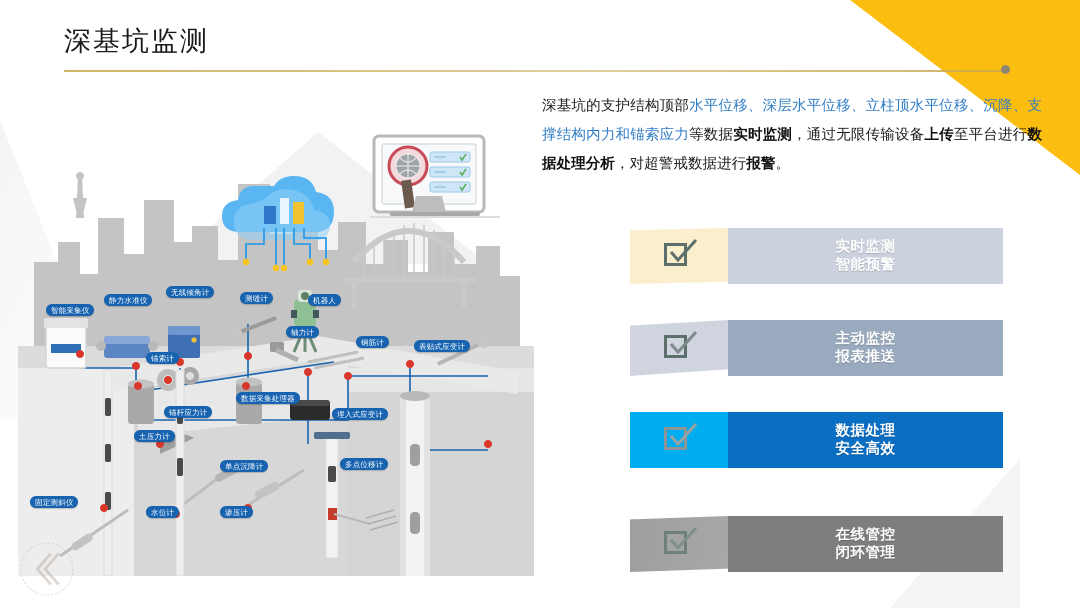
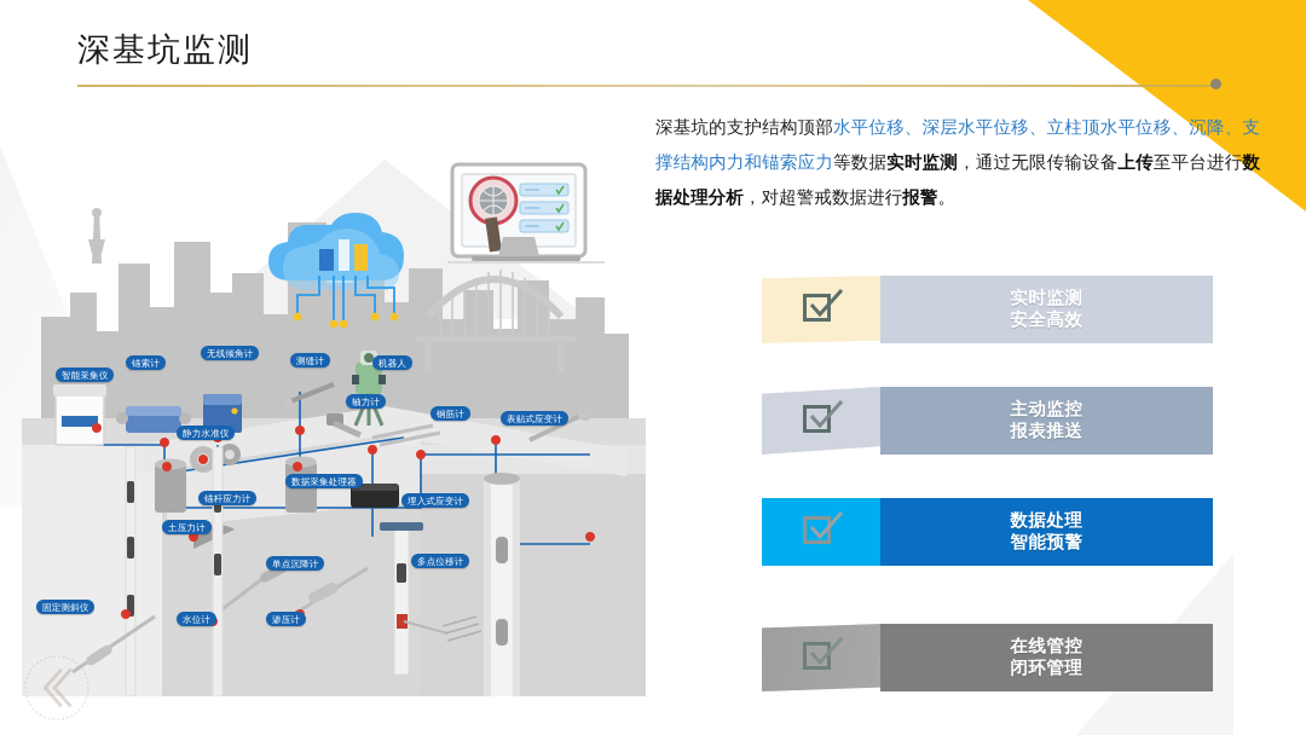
  深基坑监测
  深基坑的支护结构顶部水平位移、深层水平位移、立柱顶水平位移、沉降、支撑结构内力和锚索应力等数据实时监测，通过无限传输设备上传至平台进行数据处理分析，对超警戒数据进行报警。
  实时监测
- 智能预警
+ 安全高效
  主动监控
  报表推送
  数据处理
- 安全高效
+ 智能预警
  在线管控
  闭环管理
  智能采集仪
- 静力水准仪
+ 锚索计
  无线倾角计
  测缝计
  机器人
  轴力计
- 锚索计
+ 静力水准仪
  钢筋计
  表贴式应变计
  数据采集处理器
  锚杆应力计
  土压力计
  埋入式应变计
  单点沉降计
  多点位移计
  固定测斜仪
  水位计
  渗压计
